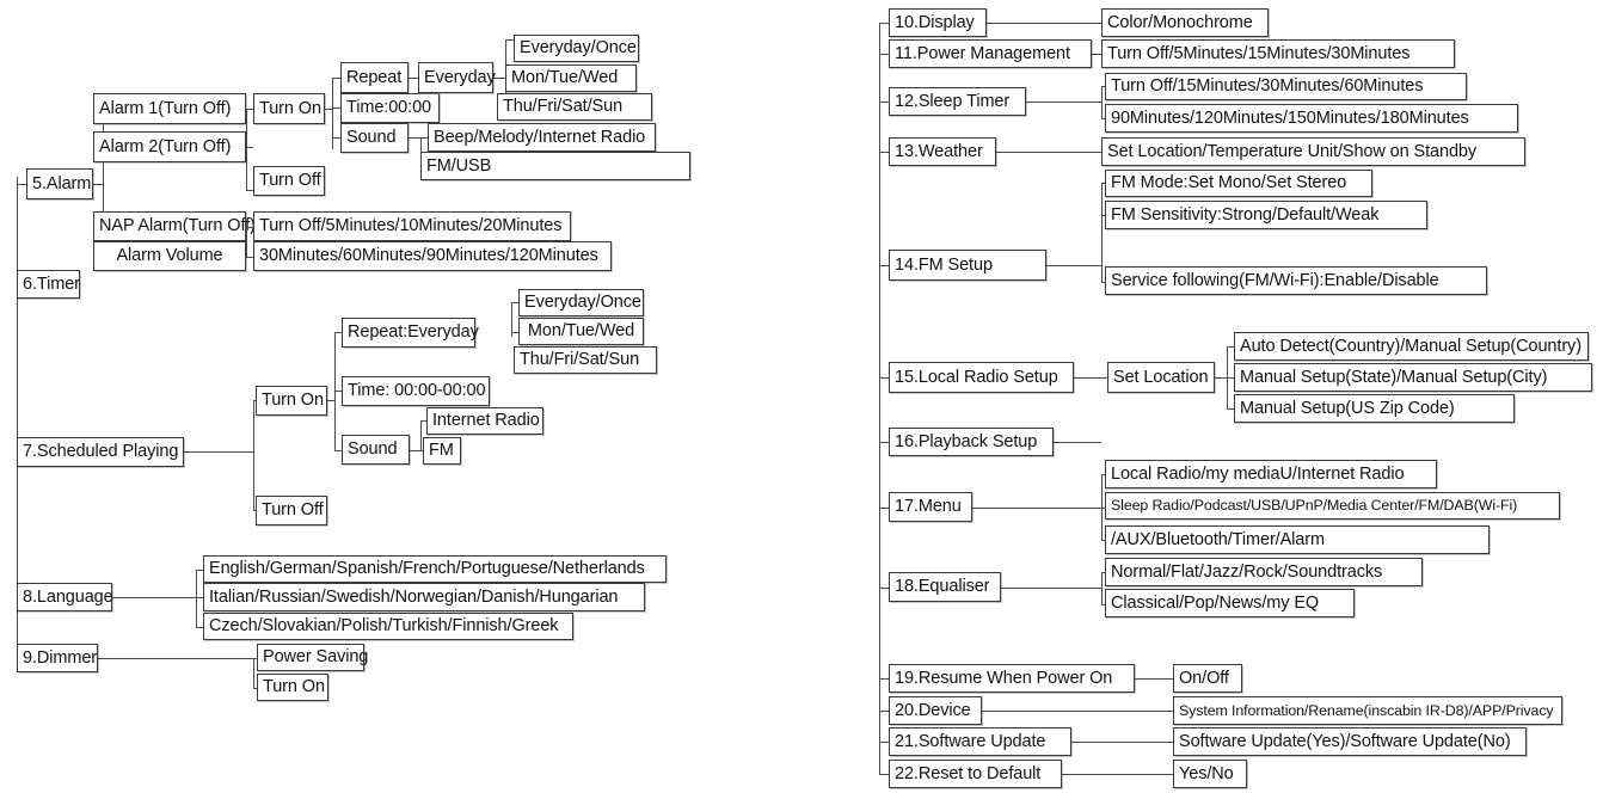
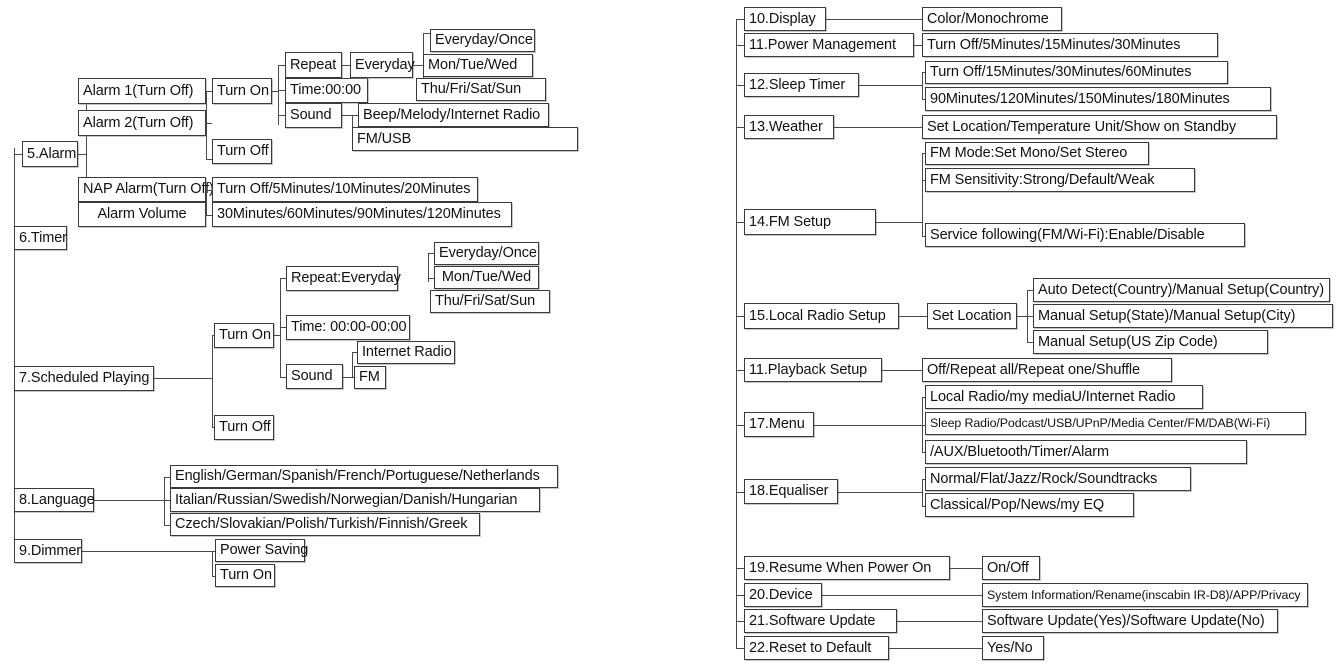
  5.Alarm
  Alarm 1(Turn Off)
  Alarm 2(Turn Off)
  NAP Alarm(Turn Of
  Alarm Volume
  Turn On
  Turn Off
  Repeat
  Time:00:00
  Sound
  Everyday
  Everyday/Once
  Mon/Tue/Wed
  Thu/Fri/Sat/Sun
  Beep/Melody/Internet Radio
  FM/USB
  Turn Off/5Minutes/10Minutes/20Minutes
  30Minutes/60Minutes/90Minutes/120Minutes
  6.Timer
  7.Scheduled Playing
  Turn On
  Turn Off
  Repeat:Everyday
  Time: 00:00-00:00
  Sound
  Everyday/Once
  Mon/Tue/Wed
  Thu/Fri/Sat/Sun
  Internet Radio
  FM
  8.Language
  English/German/Spanish/French/Portuguese/Netherlands
  Italian/Russian/Swedish/Norwegian/Danish/Hungarian
  Czech/Slovakian/Polish/Turkish/Finnish/Greek
  9.Dimmer
  Power Saving
  Turn On
  10.Display
  Color/Monochrome
  11.Power Management
  Turn Off/5Minutes/15Minutes/30Minutes
  12.Sleep Timer
  Turn Off/15Minutes/30Minutes/60Minutes
  90Minutes/120Minutes/150Minutes/180Minutes
  13.Weather
  Set Location/Temperature Unit/Show on Standby
  14.FM Setup
  FM Mode:Set Mono/Set Stereo
  FM Sensitivity:Strong/Default/Weak
  Service following(FM/Wi-Fi):Enable/Disable
  15.Local Radio Setup
  Set Location
  Auto Detect(Country)/Manual Setup(Country)
  Manual Setup(State)/Manual Setup(City)
  Manual Setup(US Zip Code)
- 16.Playback Setup
+ 11.Playback Setup
+ Off/Repeat all/Repeat one/Shuffle
  17.Menu
  Local Radio/my mediaU/Internet Radio
  Sleep Radio/Podcast/USB/UPnP/Media Center/FM/DAB(Wi-Fi)
  /AUX/Bluetooth/Timer/Alarm
  18.Equaliser
  Normal/Flat/Jazz/Rock/Soundtracks
  Classical/Pop/News/my EQ
  19.Resume When Power On
  On/Off
  20.Device
  System Information/Rename(inscabin IR-D8)/APP/Privacy
  21.Software Update
  Software Update(Yes)/Software Update(No)
  22.Reset to Default
  Yes/No
